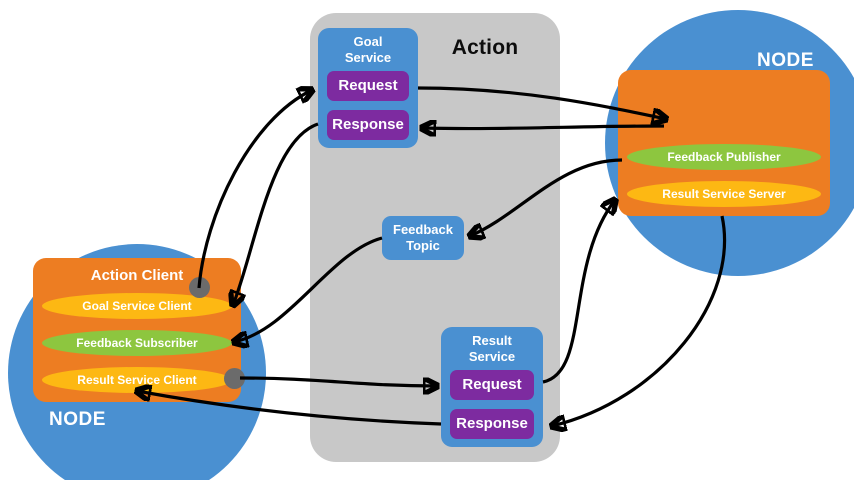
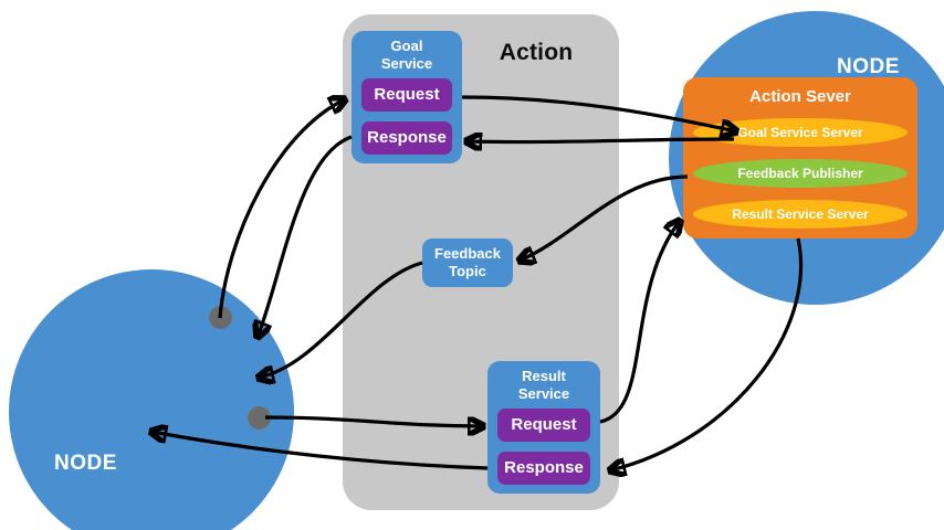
  Action
  NODE
+ Action Sever
+ Goal Service Server
  Feedback Publisher
  Result Service Server
  NODE
- Action Client
- Goal Service Client
- Feedback Subscriber
- Result Service Client
  Goal
  Service
  Request
  Response
  Feedback
  Topic
  Result
  Service
  Request
  Response
